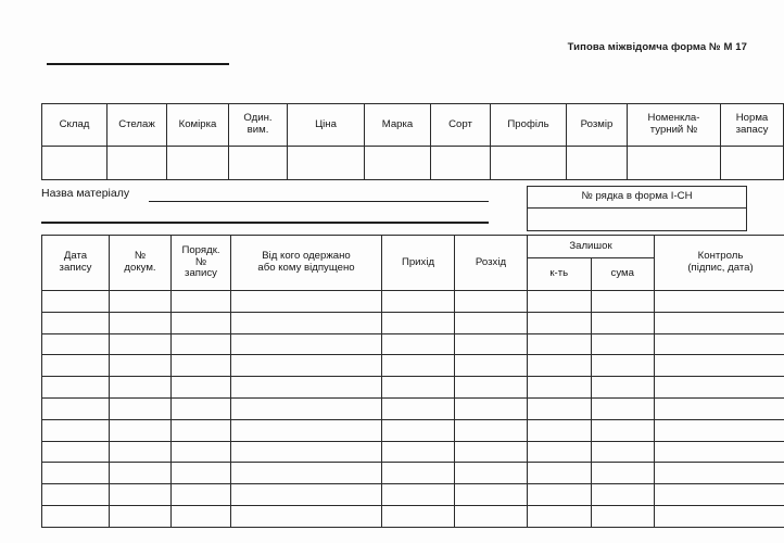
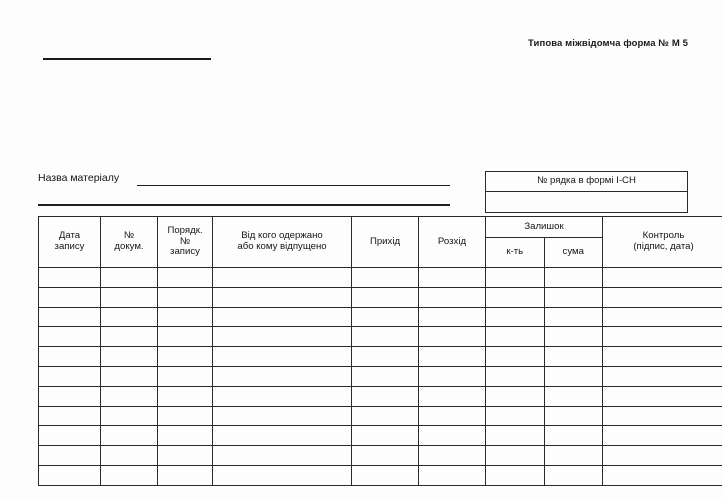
- Типова міжвідомча форма № М 17
+ Типова міжвідомча форма № М 5
- Склад	Стелаж	Комірка	Один. вим.	Ціна	Марка	Сорт	Профіль	Розмір	Номенкла- турний №	Норма запасу
  Назва матеріалу
- № рядка в форма І-СН
+ № рядка в формі І-СН
  Дата запису	№ докум.	Порядк. № запису	Від кого одержано або кому відпущено	Прихід	Розхід	Залишок	Контроль (підпис, дата)
  к-ть	сума
